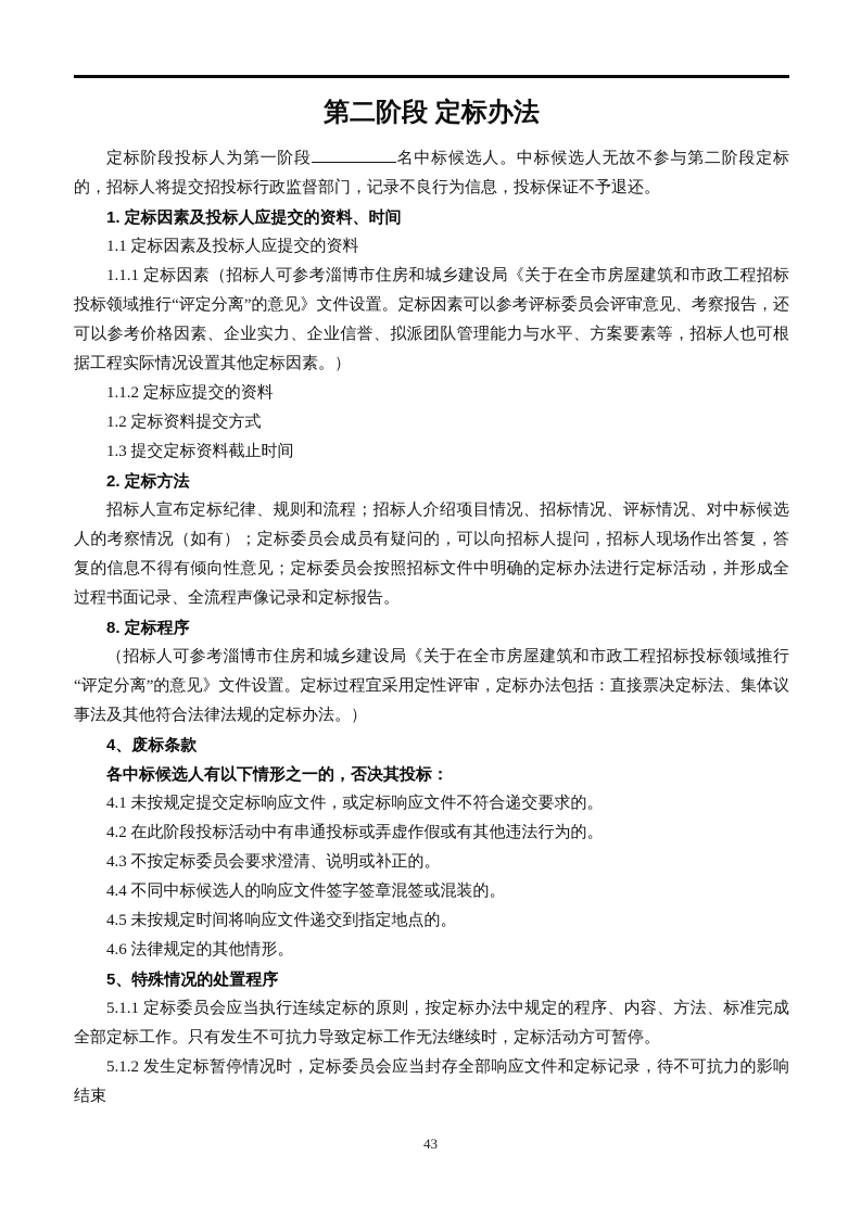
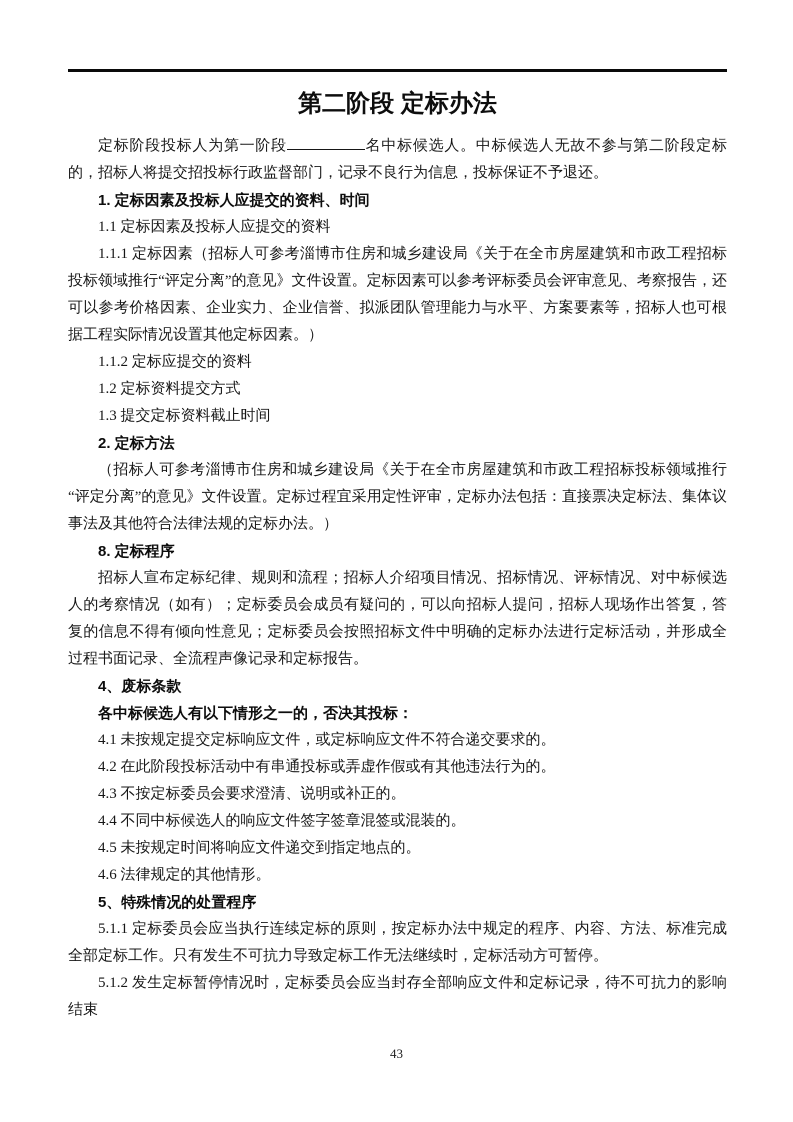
  第二阶段 定标办法
  定标阶段投标人为第一阶段 名中标候选人。中标候选人无故不参与第二阶段定标的，招标人将提交招投标行政监督部门，记录不良行为信息，投标保证不予退还。
  1. 定标因素及投标人应提交的资料、时间
  1.1 定标因素及投标人应提交的资料
  1.1.1 定标因素（招标人可参考淄博市住房和城乡建设局《关于在全市房屋建筑和市政工程招标投标领域推行“评定分离”的意见》文件设置。定标因素可以参考评标委员会评审意见、考察报告，还可以参考价格因素、企业实力、企业信誉、拟派团队管理能力与水平、方案要素等，招标人也可根据工程实际情况设置其他定标因素。）
  1.1.2 定标应提交的资料
  1.2 定标资料提交方式
  1.3 提交定标资料截止时间
  2. 定标方法
- 招标人宣布定标纪律、规则和流程；招标人介绍项目情况、招标情况、评标情况、对中标候选人的考察情况（如有）；定标委员会成员有疑问的，可以向招标人提问，招标人现场作出答复，答复的信息不得有倾向性意见；定标委员会按照招标文件中明确的定标办法进行定标活动，并形成全过程书面记录、全流程声像记录和定标报告。
+ （招标人可参考淄博市住房和城乡建设局《关于在全市房屋建筑和市政工程招标投标领域推行“评定分离”的意见》文件设置。定标过程宜采用定性评审，定标办法包括：直接票决定标法、集体议事法及其他符合法律法规的定标办法。）
  8. 定标程序
- （招标人可参考淄博市住房和城乡建设局《关于在全市房屋建筑和市政工程招标投标领域推行“评定分离”的意见》文件设置。定标过程宜采用定性评审，定标办法包括：直接票决定标法、集体议事法及其他符合法律法规的定标办法。）
+ 招标人宣布定标纪律、规则和流程；招标人介绍项目情况、招标情况、评标情况、对中标候选人的考察情况（如有）；定标委员会成员有疑问的，可以向招标人提问，招标人现场作出答复，答复的信息不得有倾向性意见；定标委员会按照招标文件中明确的定标办法进行定标活动，并形成全过程书面记录、全流程声像记录和定标报告。
  4、废标条款
  各中标候选人有以下情形之一的，否决其投标：
  4.1 未按规定提交定标响应文件，或定标响应文件不符合递交要求的。
  4.2 在此阶段投标活动中有串通投标或弄虚作假或有其他违法行为的。
  4.3 不按定标委员会要求澄清、说明或补正的。
  4.4 不同中标候选人的响应文件签字签章混签或混装的。
  4.5 未按规定时间将响应文件递交到指定地点的。
  4.6 法律规定的其他情形。
  5、特殊情况的处置程序
  5.1.1 定标委员会应当执行连续定标的原则，按定标办法中规定的程序、内容、方法、标准完成全部定标工作。只有发生不可抗力导致定标工作无法继续时，定标活动方可暂停。
  5.1.2 发生定标暂停情况时，定标委员会应当封存全部响应文件和定标记录，待不可抗力的影响结束
  43
